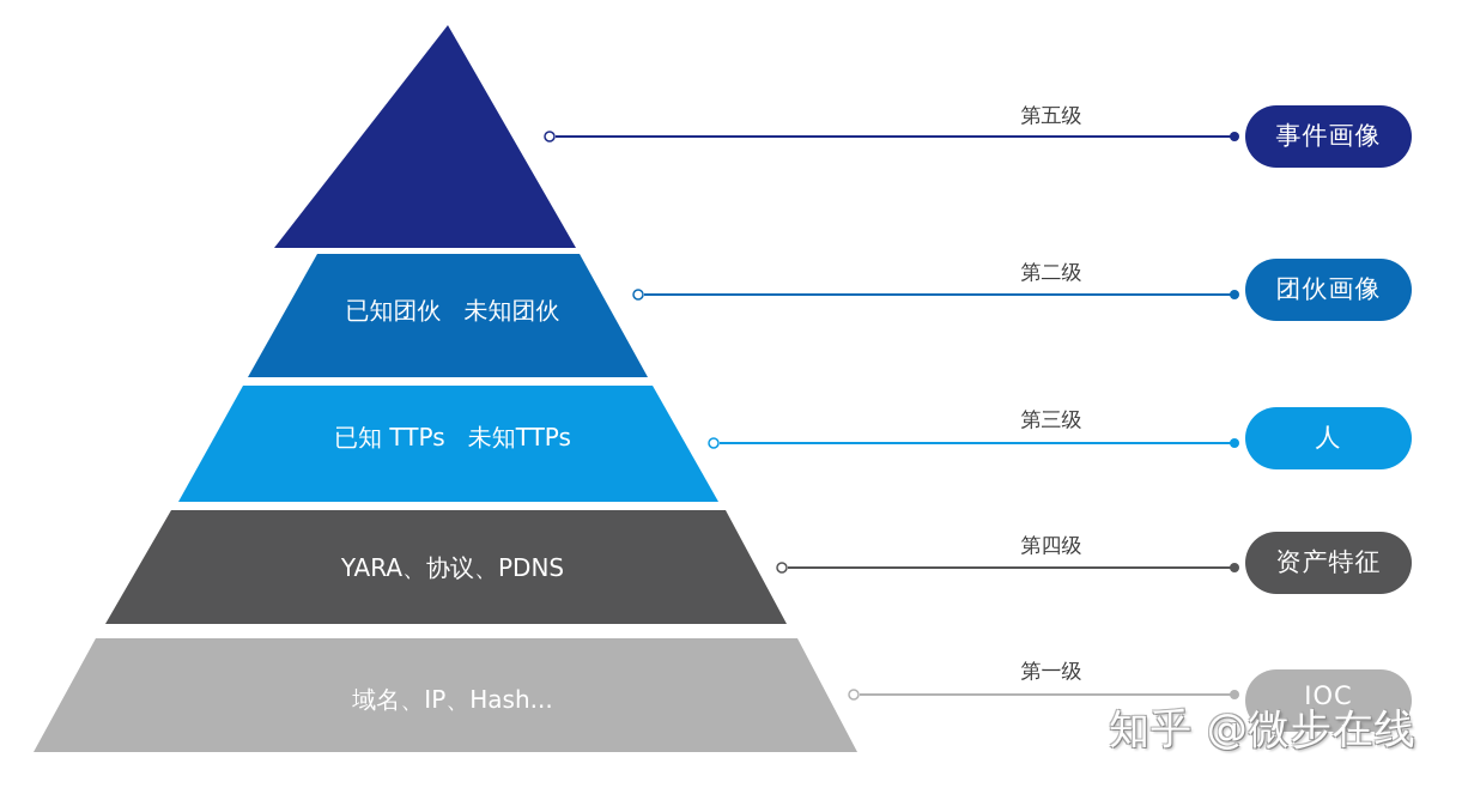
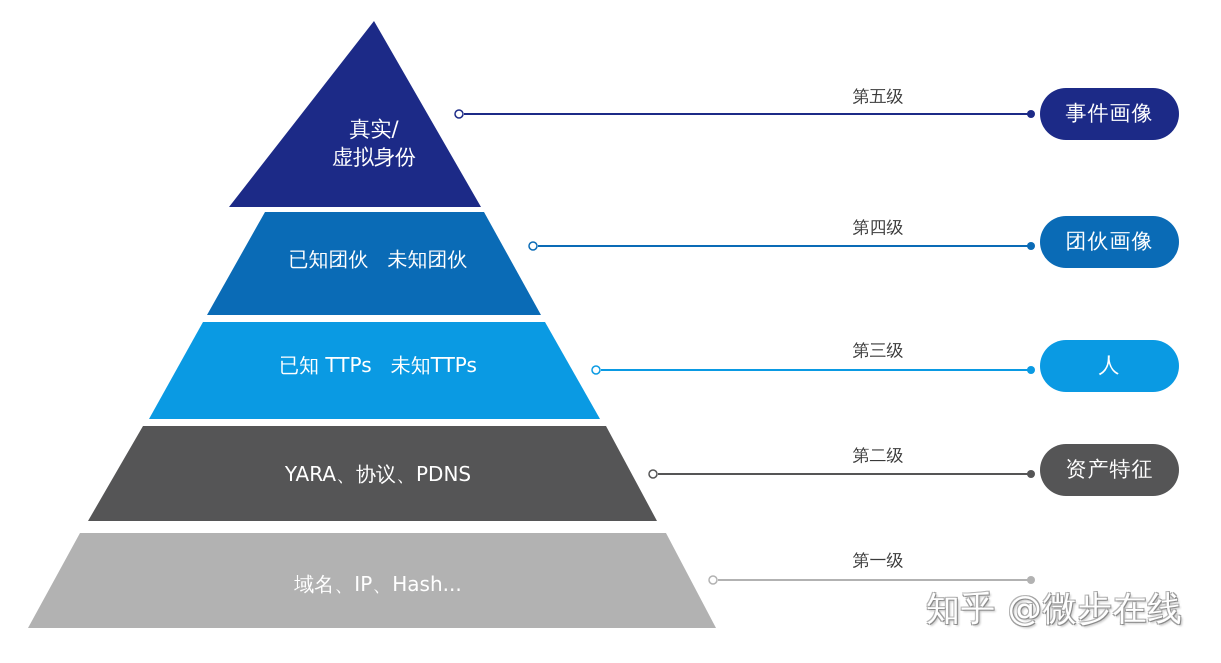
+ 真实/
+ 虚拟身份
  已知团伙 未知团伙
  已知 TTPs 未知TTPs
  YARA、协议、PDNS
  域名、IP、Hash...
  第五级
- 第二级
+ 第四级
  第三级
- 第四级
+ 第二级
  第一级
  事件画像
  团伙画像
  人
  资产特征
- IOC
  知乎 @微步在线
